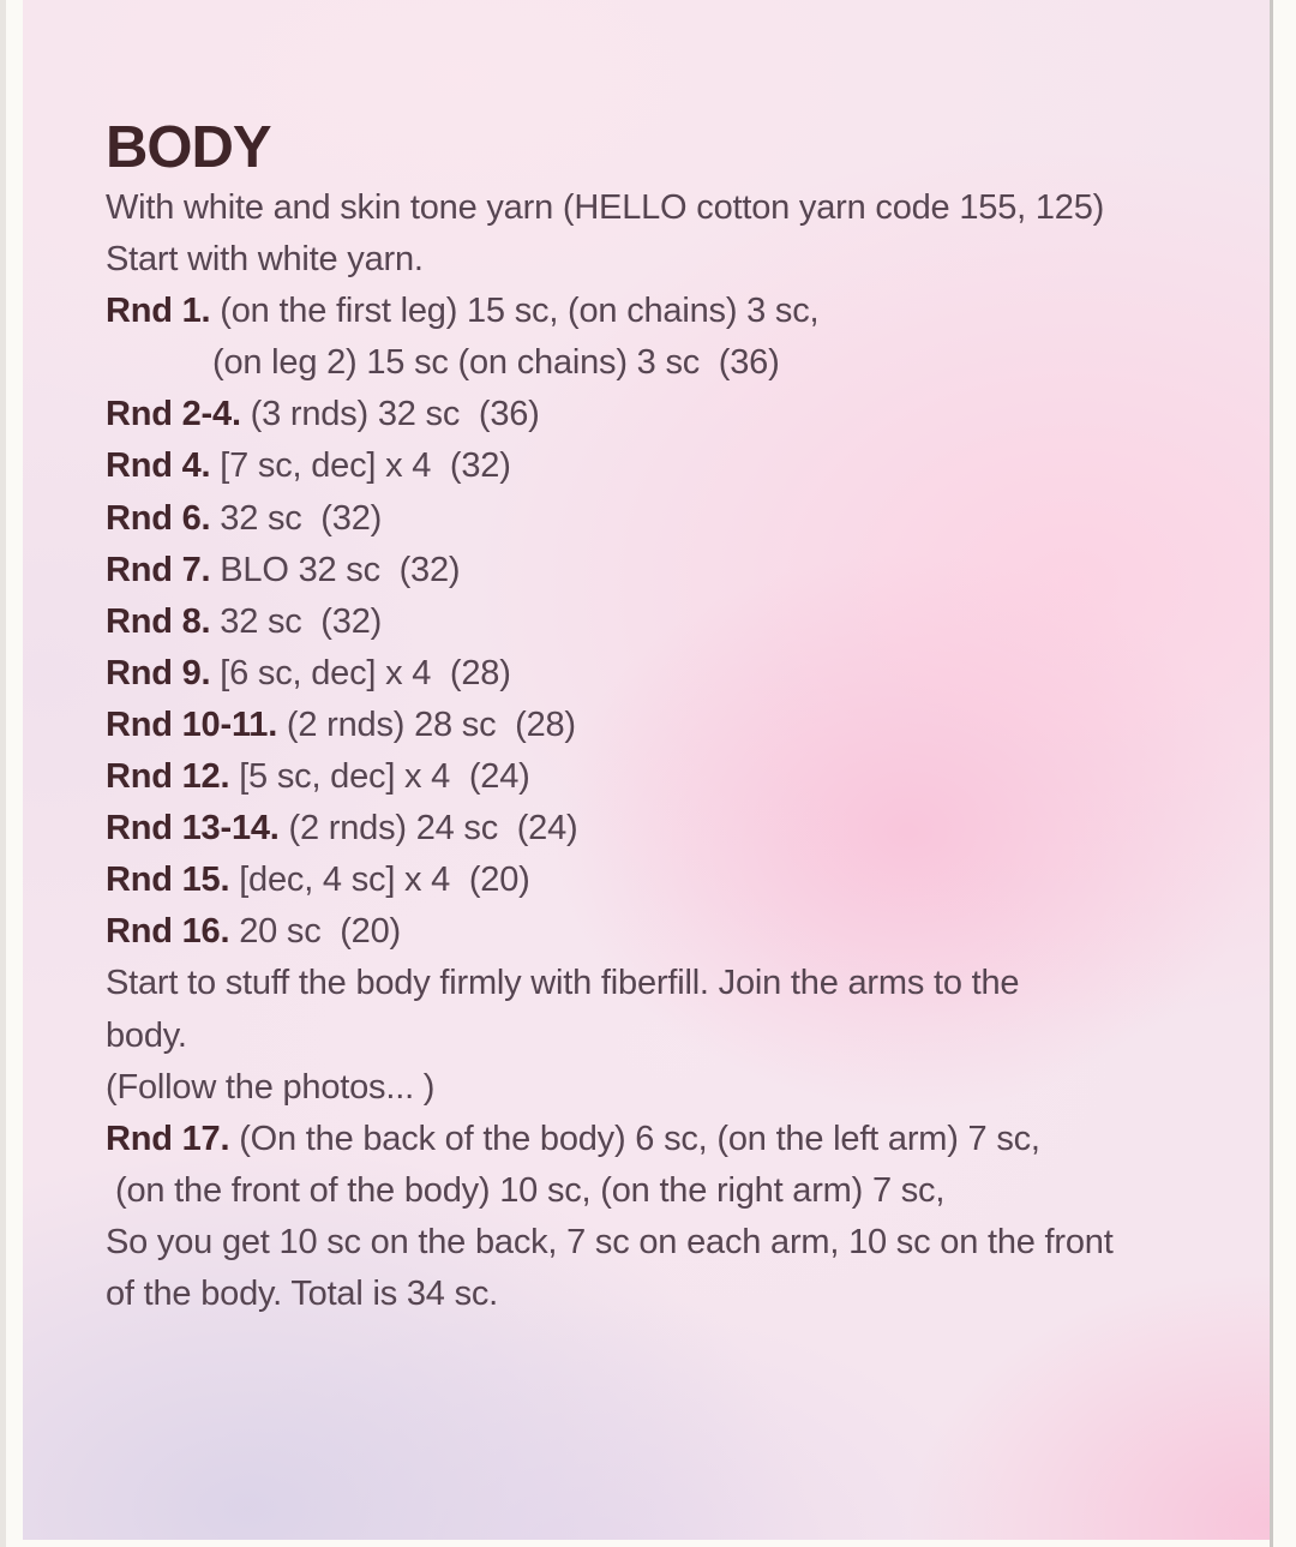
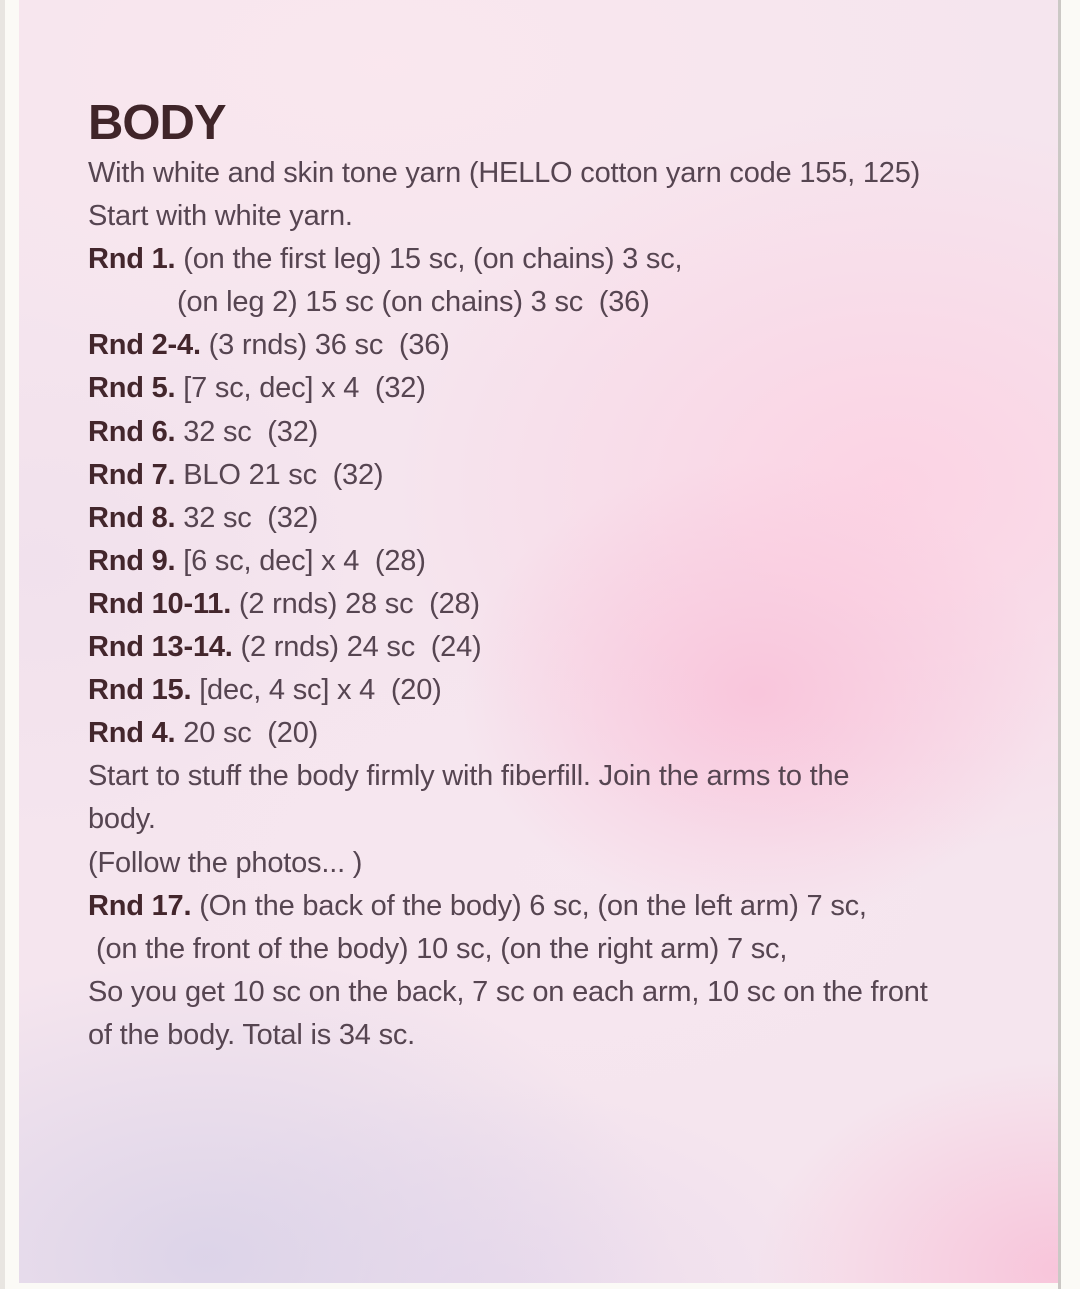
  BODY
  With white and skin tone yarn (HELLO cotton yarn code 155, 125)
  Start with white yarn.
  Rnd 1. (on the first leg) 15 sc, (on chains) 3 sc,
  (on leg 2) 15 sc (on chains) 3 sc (36)
- Rnd 2-4. (3 rnds) 32 sc (36)
+ Rnd 2-4. (3 rnds) 36 sc (36)
- Rnd 4. [7 sc, dec] x 4 (32)
+ Rnd 5. [7 sc, dec] x 4 (32)
  Rnd 6. 32 sc (32)
- Rnd 7. BLO 32 sc (32)
+ Rnd 7. BLO 21 sc (32)
  Rnd 8. 32 sc (32)
  Rnd 9. [6 sc, dec] x 4 (28)
  Rnd 10-11. (2 rnds) 28 sc (28)
- Rnd 12. [5 sc, dec] x 4 (24)
  Rnd 13-14. (2 rnds) 24 sc (24)
  Rnd 15. [dec, 4 sc] x 4 (20)
- Rnd 16. 20 sc (20)
+ Rnd 4. 20 sc (20)
  Start to stuff the body firmly with fiberfill. Join the arms to the
  body.
  (Follow the photos... )
  Rnd 17. (On the back of the body) 6 sc, (on the left arm) 7 sc,
  (on the front of the body) 10 sc, (on the right arm) 7 sc,
  So you get 10 sc on the back, 7 sc on each arm, 10 sc on the front
  of the body. Total is 34 sc.
